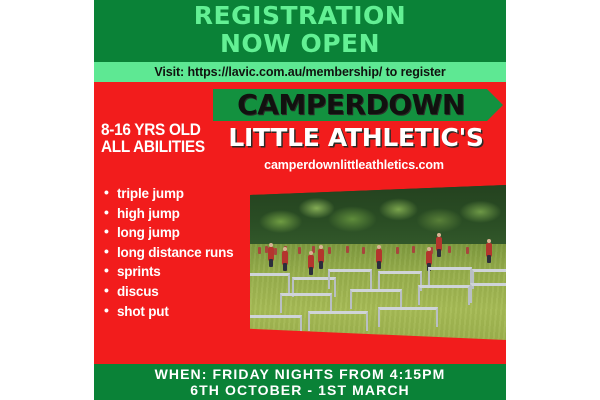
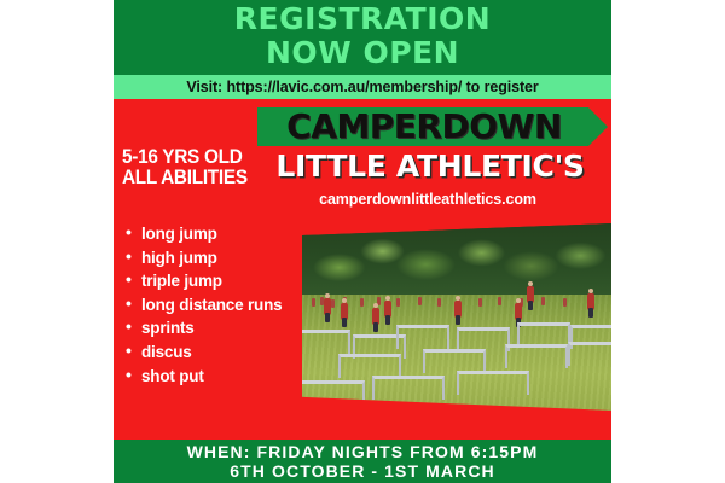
  REGISTRATION
  NOW OPEN
  Visit: https://lavic.com.au/membership/ to register
  CAMPERDOWN
  LITTLE ATHLETIC'S
  camperdownlittleathletics.com
- 8-16 YRS OLD
+ 5-16 YRS OLD
  ALL ABILITIES
- triple jump
+ long jump
  high jump
- long jump
+ triple jump
  long distance runs
  sprints
  discus
  shot put
- WHEN: FRIDAY NIGHTS FROM 4:15PM
+ WHEN: FRIDAY NIGHTS FROM 6:15PM
  6TH OCTOBER - 1ST MARCH
